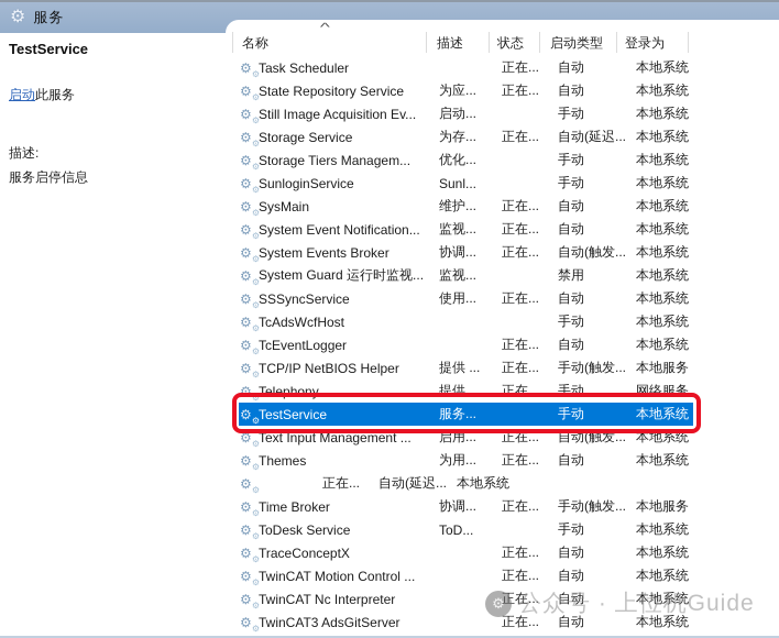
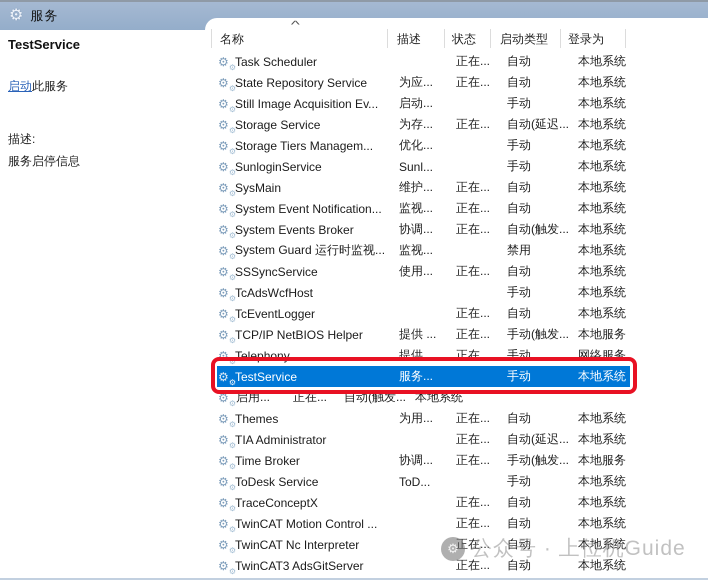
  ⚙
  服务
  TestService
  启动此服务
  描述:
  服务启停信息
  ^
  名称
  描述
  状态
  启动类型
  登录为
  ⚙
  ⚙
  Task Scheduler
  正在...
  自动
  本地系统
  ⚙
  ⚙
  State Repository Service
  为应...
  正在...
  自动
  本地系统
  ⚙
  ⚙
  Still Image Acquisition Ev...
  启动...
  手动
  本地系统
  ⚙
  ⚙
  Storage Service
  为存...
  正在...
  自动(延迟...
  本地系统
  ⚙
  ⚙
  Storage Tiers Managem...
  优化...
  手动
  本地系统
  ⚙
  ⚙
  SunloginService
  Sunl...
  手动
  本地系统
  ⚙
  ⚙
  SysMain
  维护...
  正在...
  自动
  本地系统
  ⚙
  ⚙
  System Event Notification...
  监视...
  正在...
  自动
  本地系统
  ⚙
  ⚙
  System Events Broker
  协调...
  正在...
  自动(触发...
  本地系统
  ⚙
  ⚙
  System Guard 运行时监视...
  监视...
  禁用
  本地系统
  ⚙
  ⚙
  SSSyncService
  使用...
  正在...
  自动
  本地系统
  ⚙
  ⚙
  TcAdsWcfHost
  手动
  本地系统
  ⚙
  ⚙
  TcEventLogger
  正在...
  自动
  本地系统
  ⚙
  ⚙
  TCP/IP NetBIOS Helper
  提供 ...
  正在...
  手动(触发...
  本地服务
  ⚙
  ⚙
  Telephony
  提供...
  正在...
  手动
  网络服务
  ⚙
  ⚙
  TestService
  服务...
  手动
  本地系统
  ⚙
  ⚙
- Text Input Management ...
  启用...
  正在...
  自动(触发...
  本地系统
  ⚙
  ⚙
  Themes
  为用...
  正在...
  自动
  本地系统
  ⚙
  ⚙
+ TIA Administrator
  正在...
  自动(延迟...
  本地系统
  ⚙
  ⚙
  Time Broker
  协调...
  正在...
  手动(触发...
  本地服务
  ⚙
  ⚙
  ToDesk Service
  ToD...
  手动
  本地系统
  ⚙
  ⚙
  TraceConceptX
  正在...
  自动
  本地系统
  ⚙
  ⚙
  TwinCAT Motion Control ...
  正在...
  自动
  本地系统
  ⚙
  ⚙
  TwinCAT Nc Interpreter
  正在...
  自动
  本地系统
  ⚙
  ⚙
  TwinCAT3 AdsGitServer
  正在...
  自动
  本地系统
  ⚙
  公众号 · 上位机Guide
